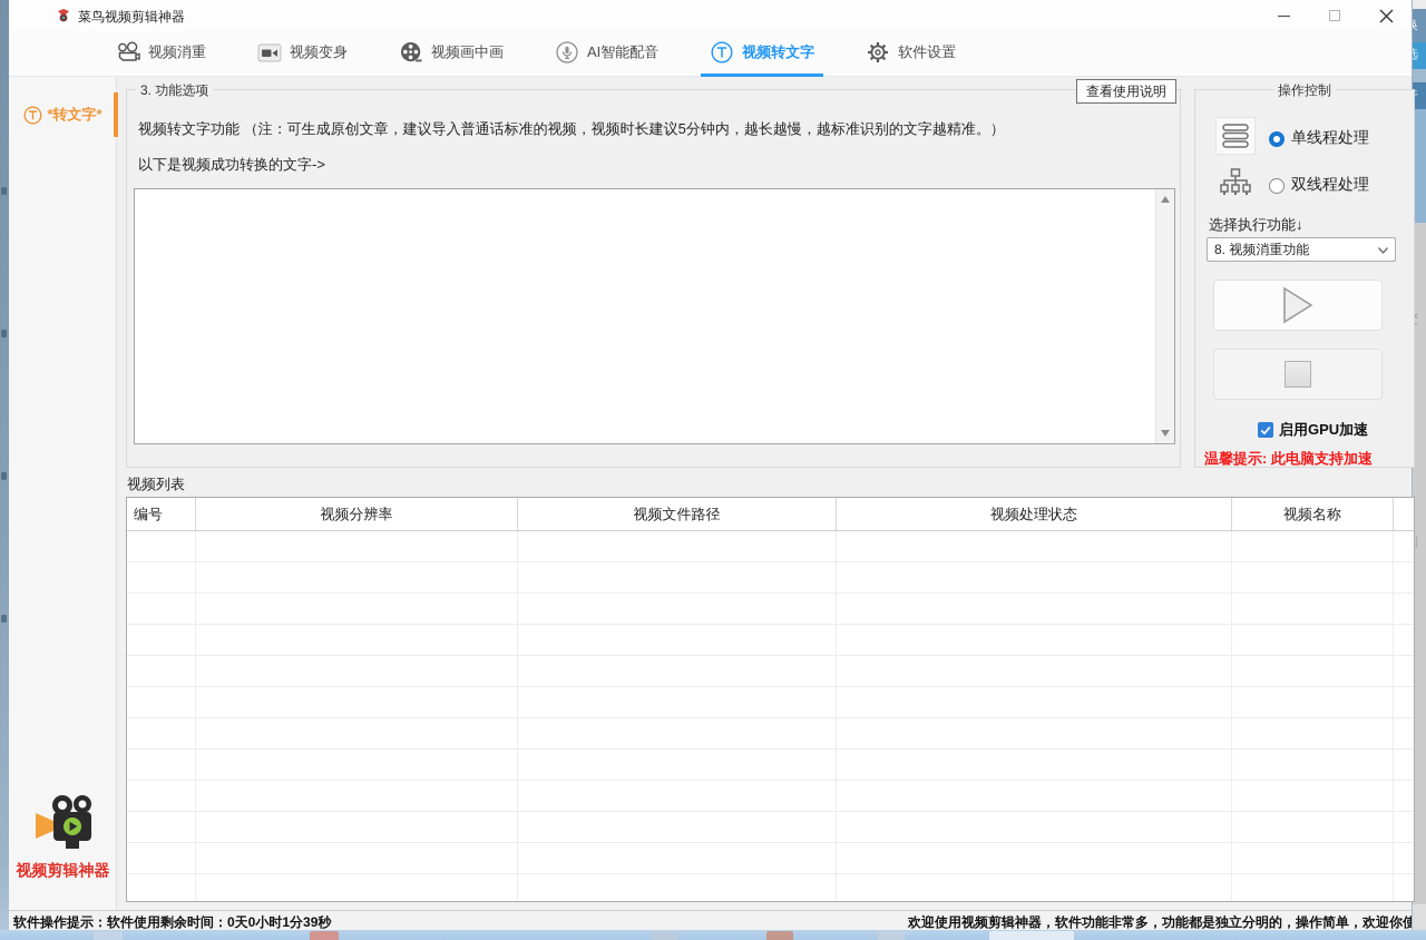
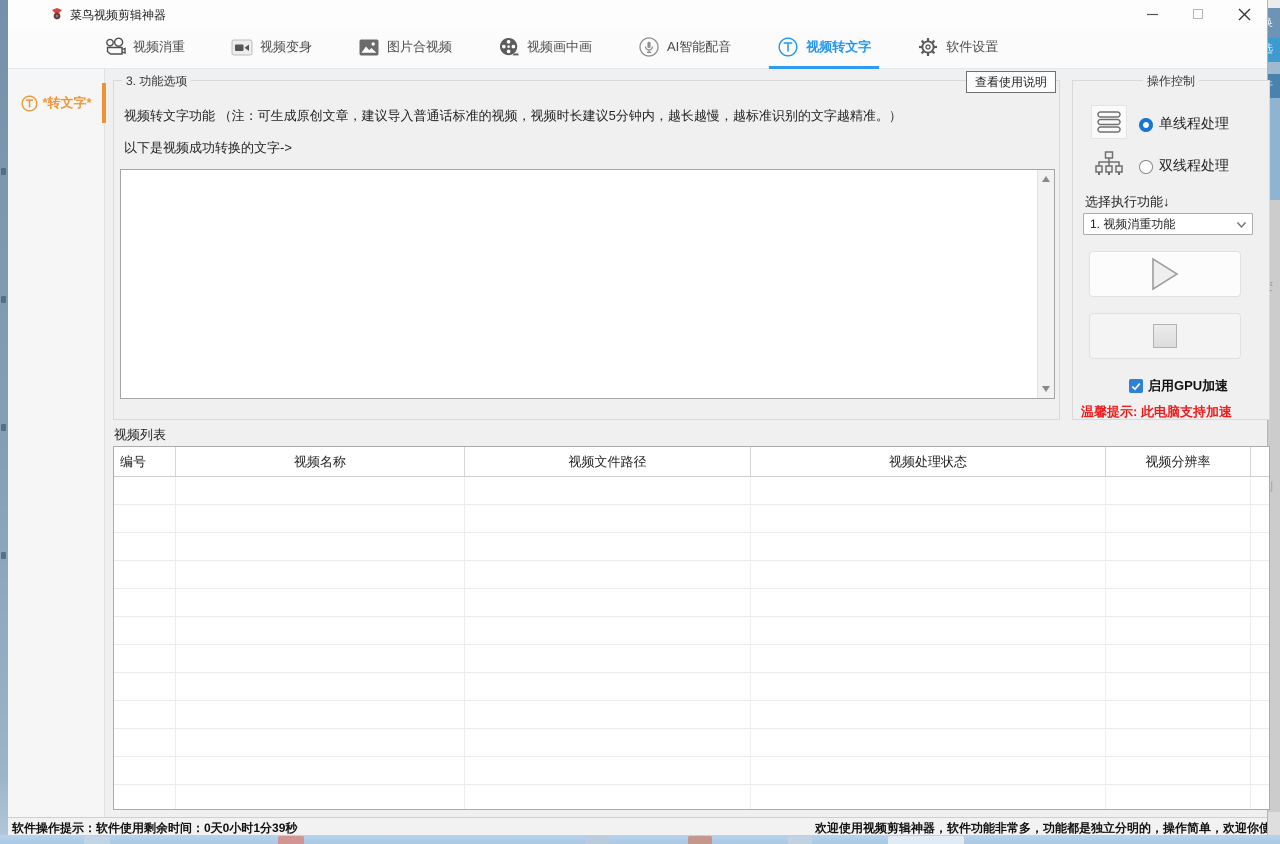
  菜鸟视频剪辑神器
  视频消重
  视频变身
+ 图片合视频
  视频画中画
  AI智能配音
  视频转文字
  软件设置
  *转文字*
- 视频剪辑神器
  3. 功能选项
  查看使用说明
  视频转文字功能 （注：可生成原创文章，建议导入普通话标准的视频，视频时长建议5分钟内，越长越慢，越标准识别的文字越精准。）
  以下是视频成功转换的文字->
  操作控制
  单线程处理
  双线程处理
  选择执行功能↓
- 8. 视频消重功能
+ 1. 视频消重功能
  启用GPU加速
  温馨提示: 此电脑支持加速
  视频列表
  编号
- 视频分辨率
+ 视频名称
  视频文件路径
  视频处理状态
- 视频名称
+ 视频分辨率
  软件操作提示：软件使用剩余时间：0天0小时1分39秒
  欢迎使用视频剪辑神器，软件功能非常多，功能都是独立分明的，操作简单，欢迎你使
